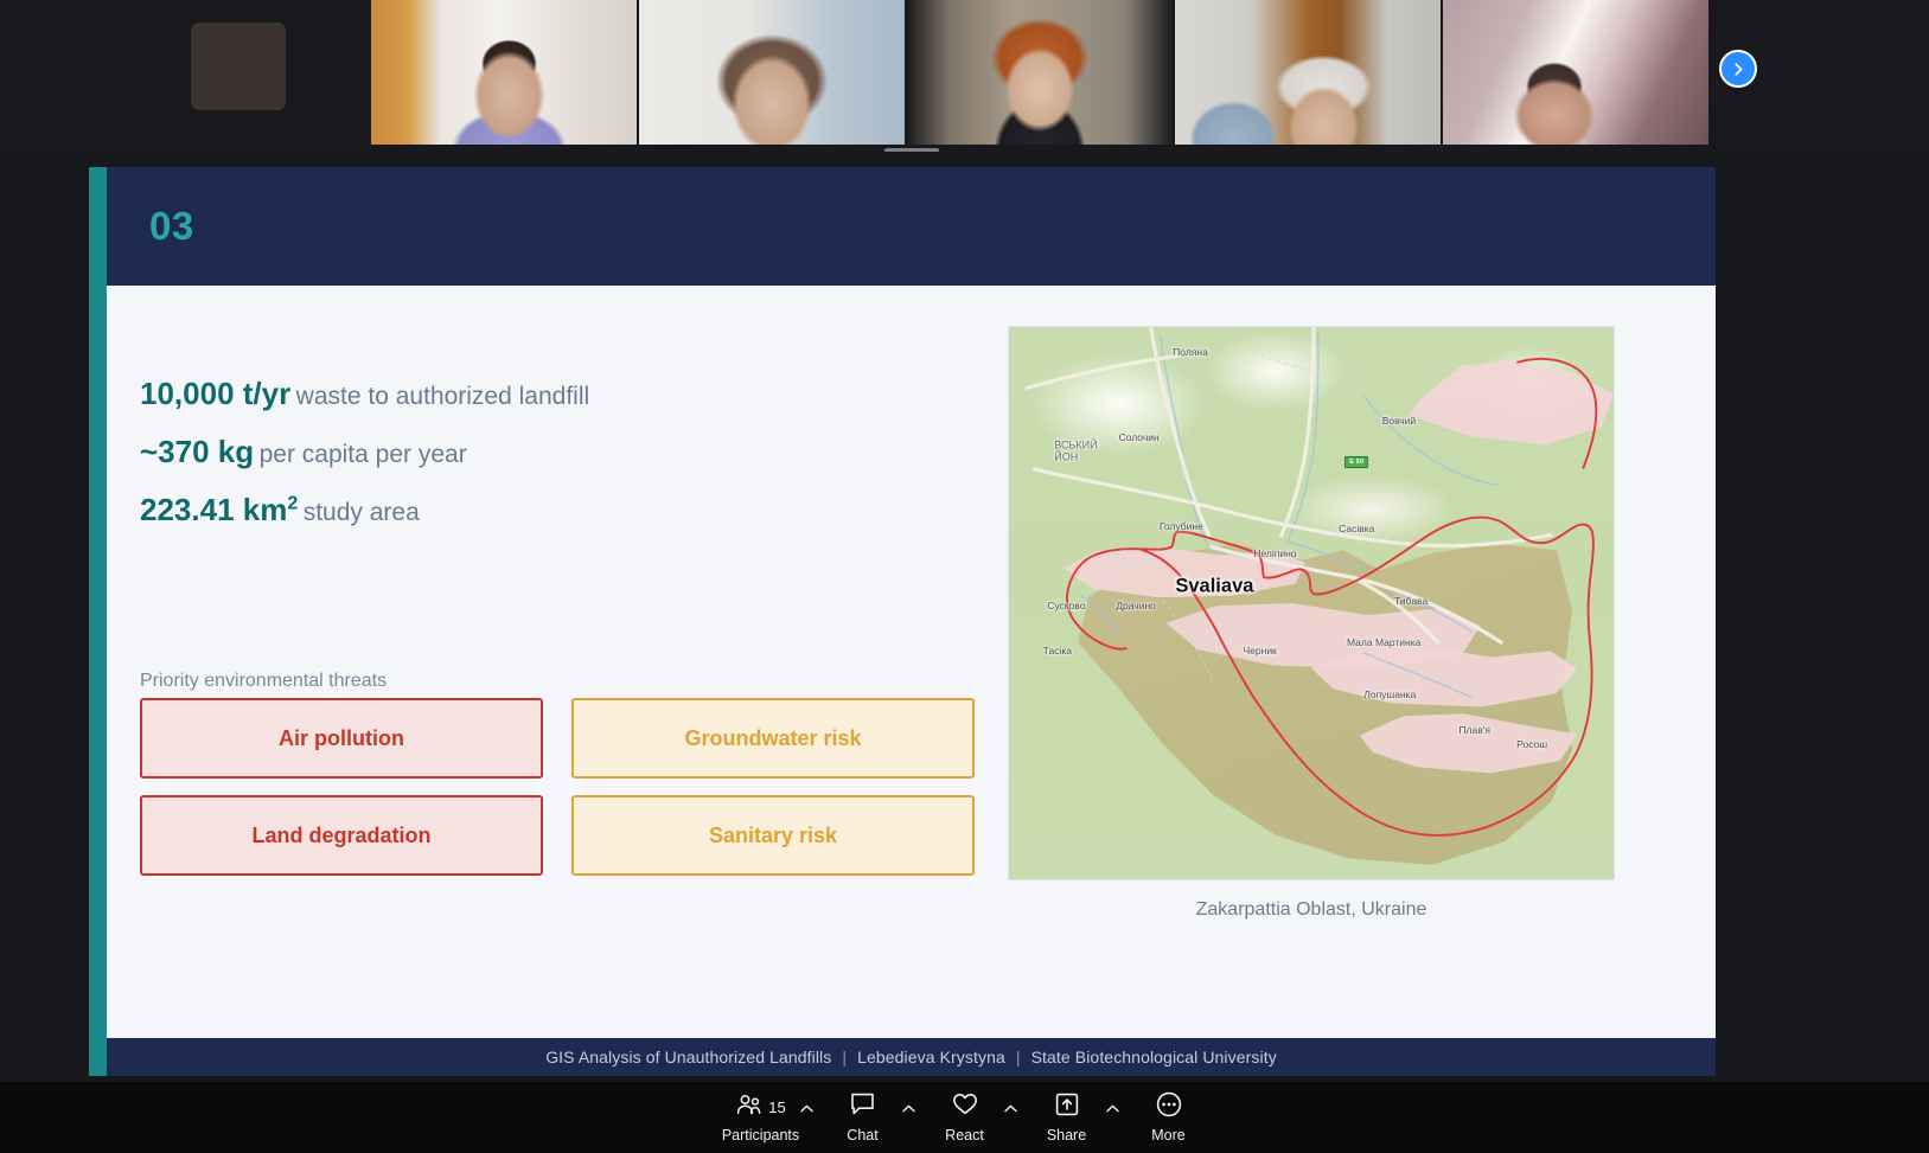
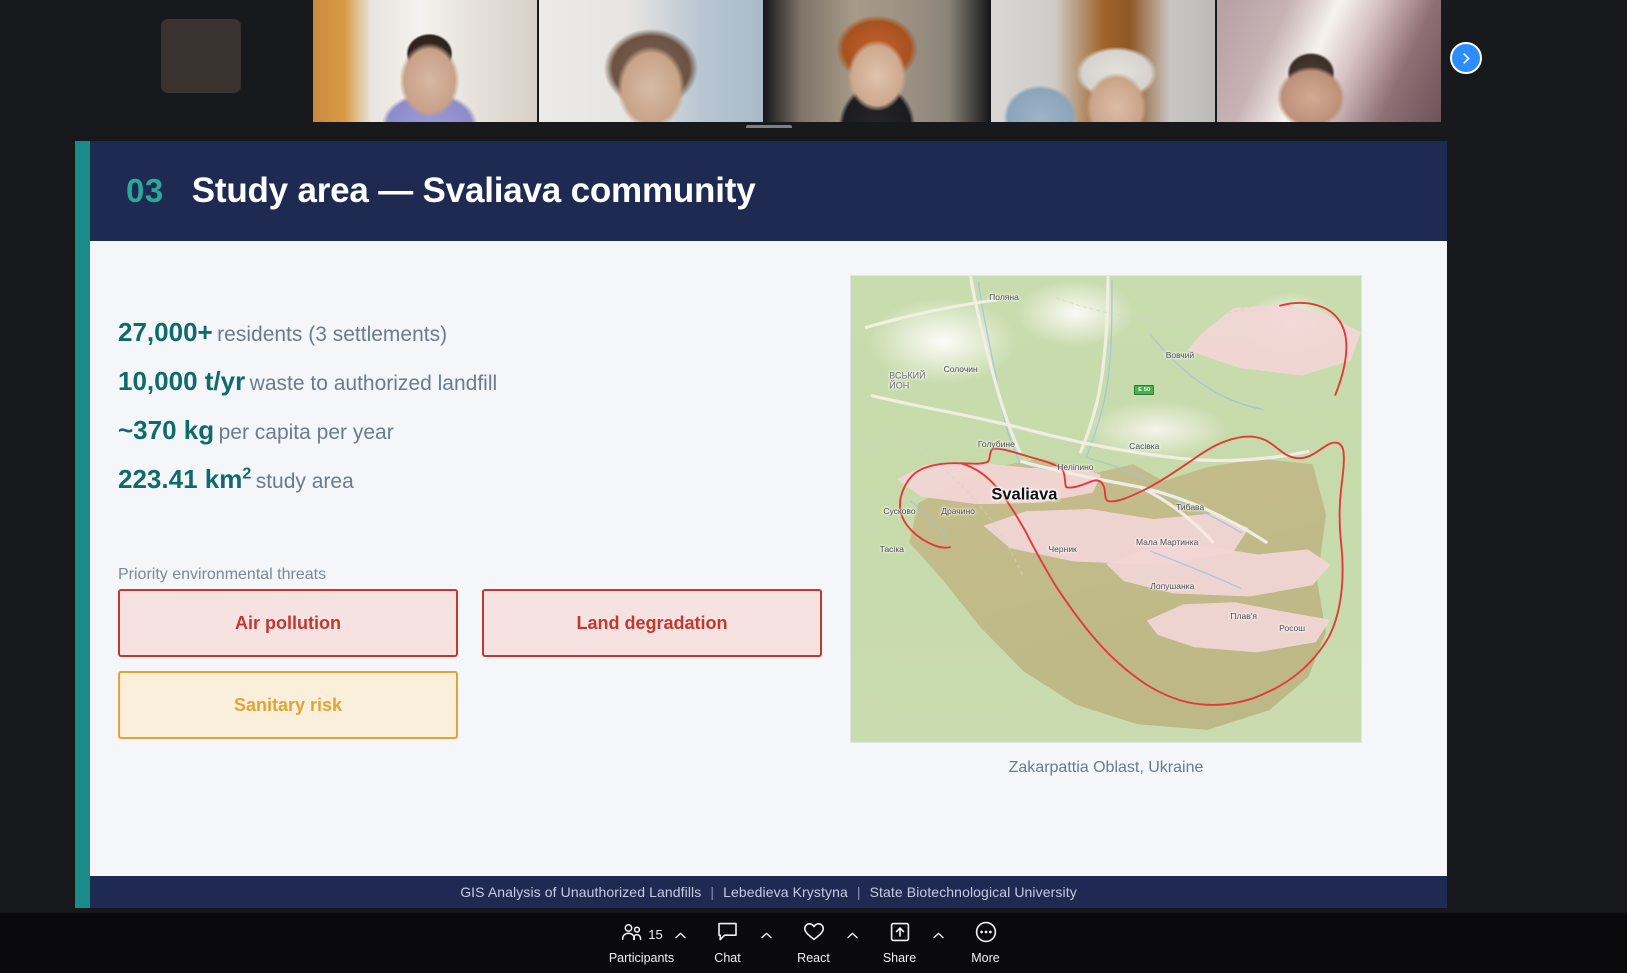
  03
+ Study area — Svaliava community
+ 27,000+ residents (3 settlements)
  10,000 t/yr waste to authorized landfill
  ~370 kg per capita per year
  223.41 km2 study area
  Priority environmental threats
  Air pollution
- Groundwater risk
  Land degradation
  Sanitary risk
  ВСЬКИЙ
  ЙОН
  Поляна
  Солочин
  Вовчий
  Голубине
  Сасівка
  Неліпино
  Сусково
  Драчино
  Тасіка
  Тибава
  Мала Мартинка
  Черник
  Лопушанка
  Плав'я
  Росош
  Svaliava
  Zakarpattia Oblast, Ukraine
  GIS Analysis of Unauthorized Landfills
  |
  Lebedieva Krystyna
  |
  State Biotechnological University
  15
  Participants
  Chat
  React
  Share
  More
